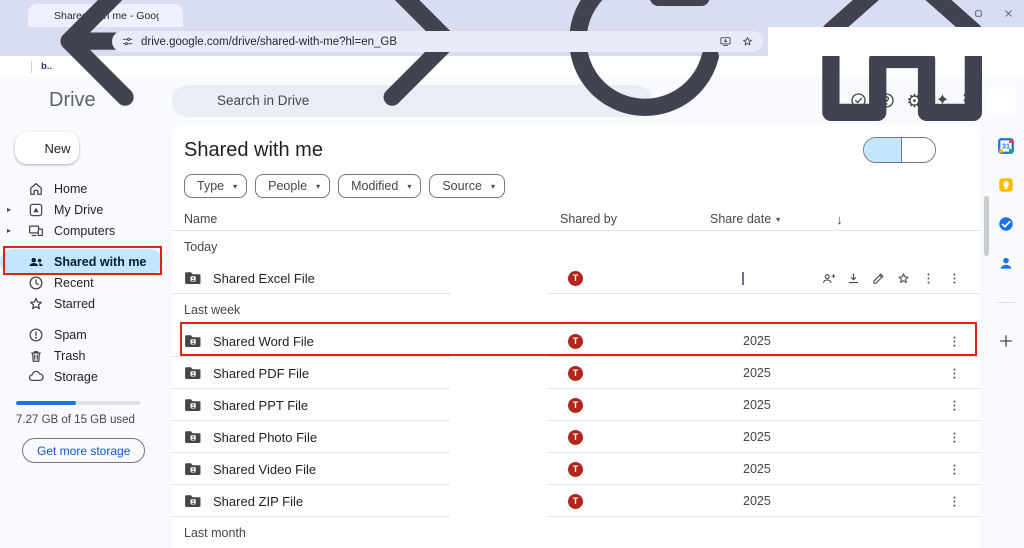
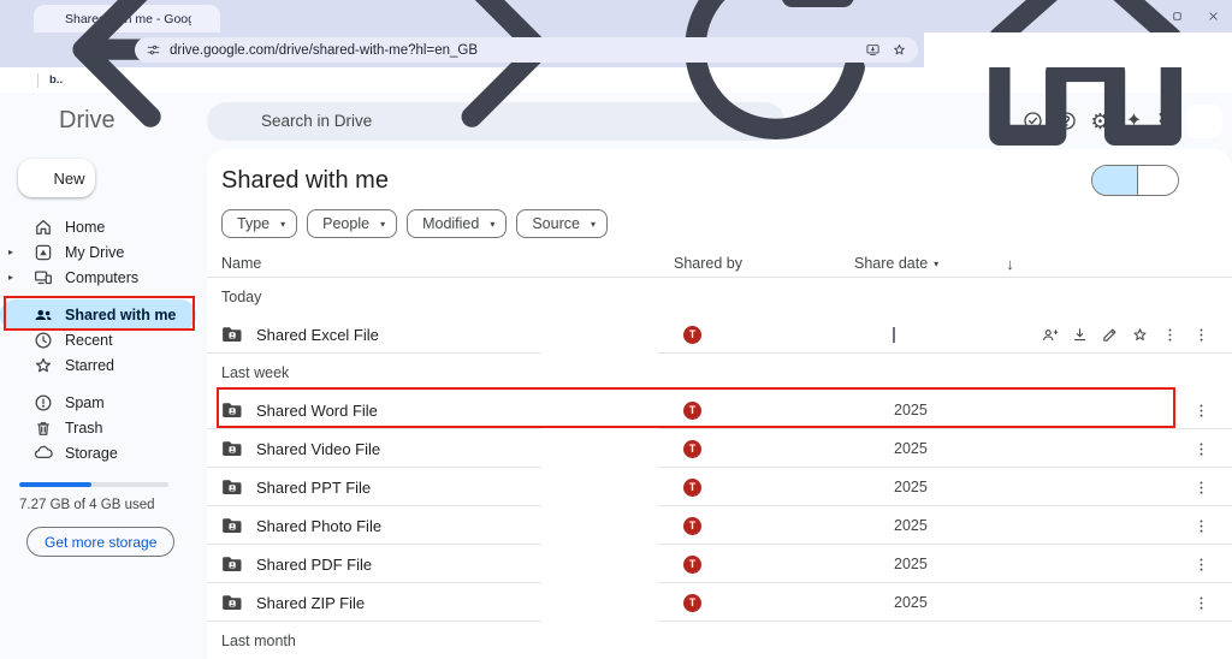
  drive.google.com/drive/shared-with-me?hl=en_GB
  b..
  Drive
  Search in Drive
  ⚙
  ✦
  New
  Home
  ▸
  My Drive
  ▸
  Computers
  Shared with me
  Recent
  Starred
  Spam
  Trash
  Storage
- 7.27 GB of 15 GB used
+ 7.27 GB of 4 GB used
  Get more storage
  Shared with me
  Type
  ▾
  People
  ▾
  Modified
  ▾
  Source
  ▾
  Name
  Shared by
  Share date
  ▾
  ↓
  Today
  Shared Excel File
  T
  Last week
  Shared Word File
  T
  2025
- Shared PDF File
+ Shared Video File
  T
  2025
  Shared PPT File
  T
  2025
  Shared Photo File
  T
  2025
- Shared Video File
+ Shared PDF File
  T
  2025
  Shared ZIP File
  T
  2025
  Last month
- 31
